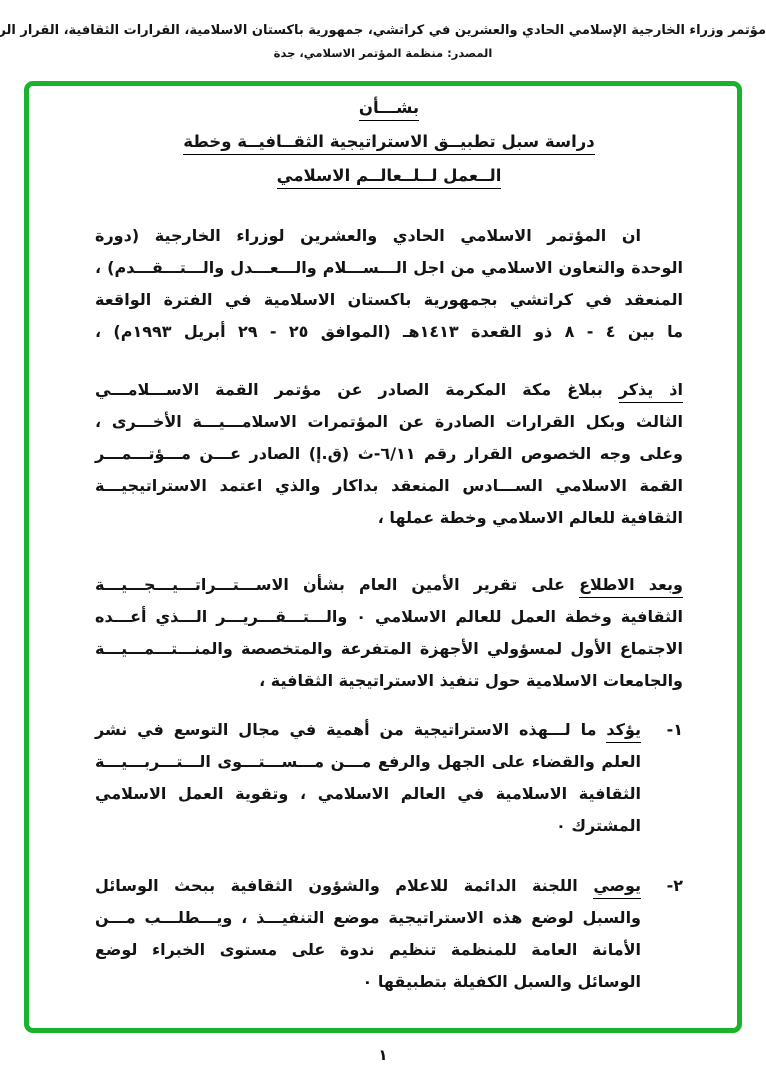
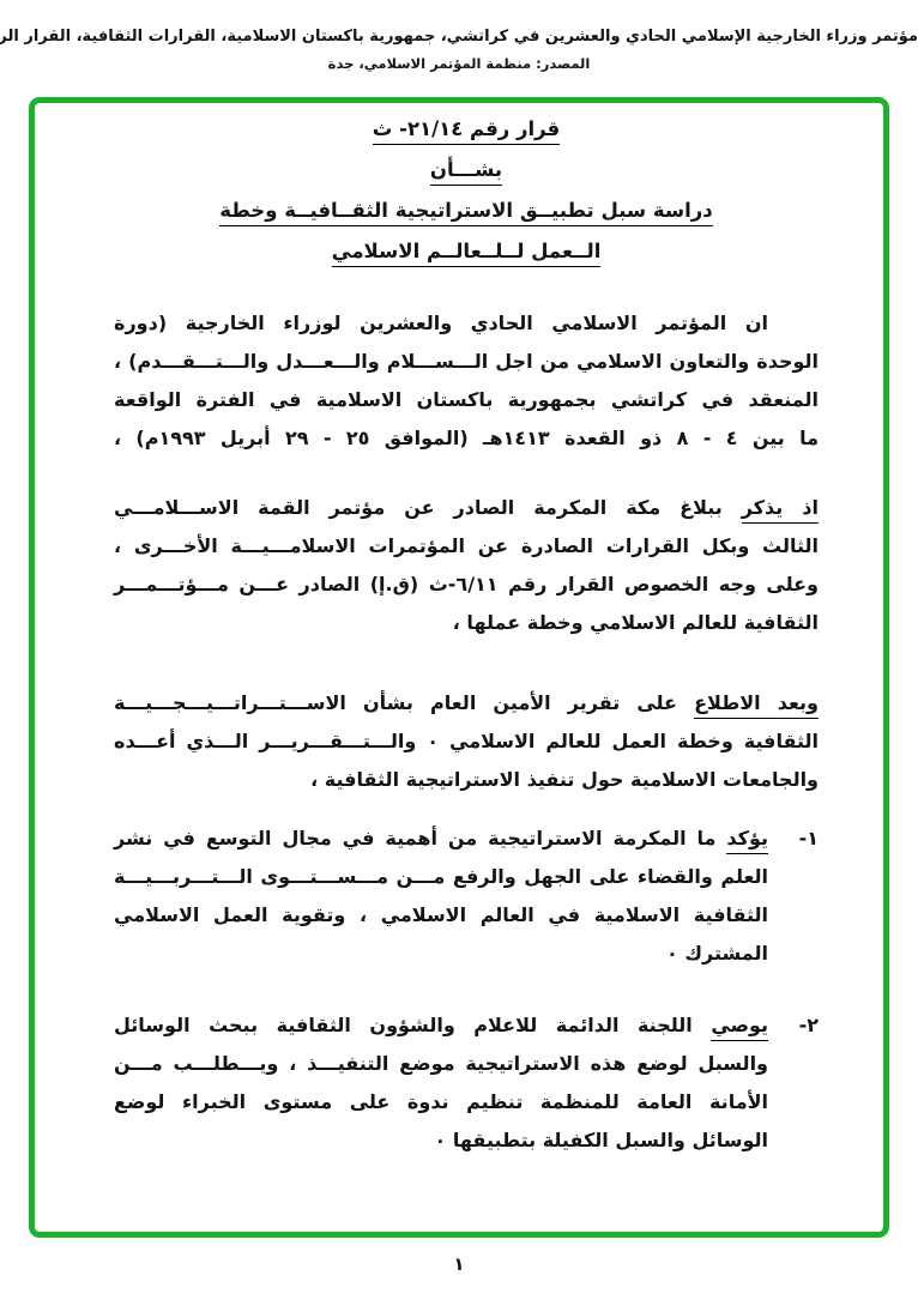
  مؤتمر وزراء الخارجية الإسلامي الحادي والعشرين في كراتشي، جمهورية باكستان الاسلامية، القرارات الثقافية، القرار الر
  المصدر: منظمة المؤتمر الاسلامي، جدة
+ قرار رقم ٢١/١٤- ث
  بشـــأن
  دراسة سبل تطبيــق الاستراتيجية الثقــافيــة وخطة
  الــعمل لــلــعالــم الاسلامي
  ان المؤتمر الاسلامي الحادي والعشرين لوزراء الخارجية (دورة
  الوحدة والتعاون الاسلامي من اجل الـــســـلام والـــعـــدل والـــتـــقـــدم) ،
  المنعقد في كراتشي بجمهورية باكستان الاسلامية في الفترة الواقعة
  ما بين ٤ - ٨ ذو القعدة ١٤١٣هـ (الموافق ٢٥ - ٢٩ أبريل ١٩٩٣م) ،
  اذ يذكر ببلاغ مكة المكرمة الصادر عن مؤتمر القمة الاســـلامـــي
  الثالث وبكل القرارات الصادرة عن المؤتمرات الاسلامـــيـــة الأخـــرى ،
  وعلى وجه الخصوص القرار رقم ٦/١١-ث (ق.إ) الصادر عـــن مـــؤتـــمـــر
- القمة الاسلامي الســـادس المنعقد بداكار والذي اعتمد الاستراتيجيـــة
  الثقافية للعالم الاسلامي وخطة عملها ،
  وبعد الاطلاع على تقرير الأمين العام بشأن الاســـتـــراتـــيـــجـــيـــة
  الثقافية وخطة العمل للعالم الاسلامي ٠ والـــتـــقـــريـــر الـــذي أعـــده
- الاجتماع الأول لمسؤولي الأجهزة المتفرعة والمتخصصة والمنـــتـــمـــيـــة
  والجامعات الاسلامية حول تنفيذ الاستراتيجية الثقافية ،
  ١-
- يؤكد ما لـــهذه الاستراتيجية من أهمية في مجال التوسع في نشر
+ يؤكد ما المكرمة الاستراتيجية من أهمية في مجال التوسع في نشر
  العلم والقضاء على الجهل والرفع مـــن مـــســـتـــوى الـــتـــربـــيـــة
  الثقافية الاسلامية في العالم الاسلامي ، وتقوية العمل الاسلامي
  المشترك ٠
  ٢-
  يوصي اللجنة الدائمة للاعلام والشؤون الثقافية ببحث الوسائل
  والسبل لوضع هذه الاستراتيجية موضع التنفيـــذ ، ويـــطلـــب مـــن
  الأمانة العامة للمنظمة تنظيم ندوة على مستوى الخبراء لوضع
  الوسائل والسبل الكفيلة بتطبيقها ٠
  ١
